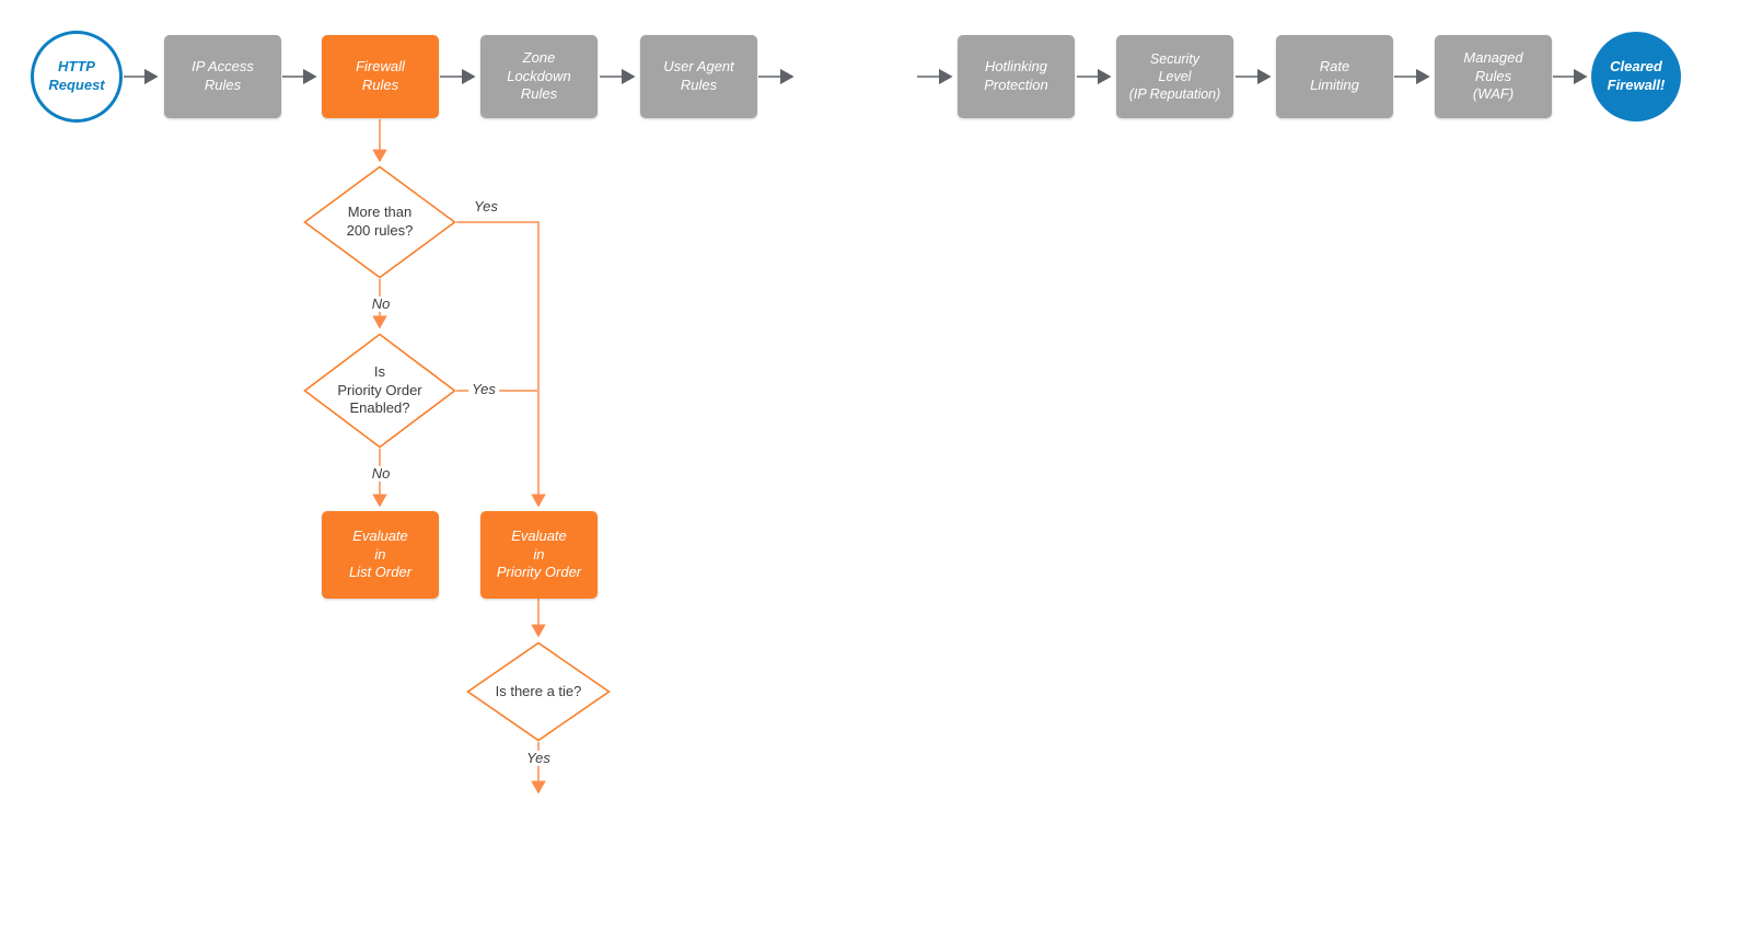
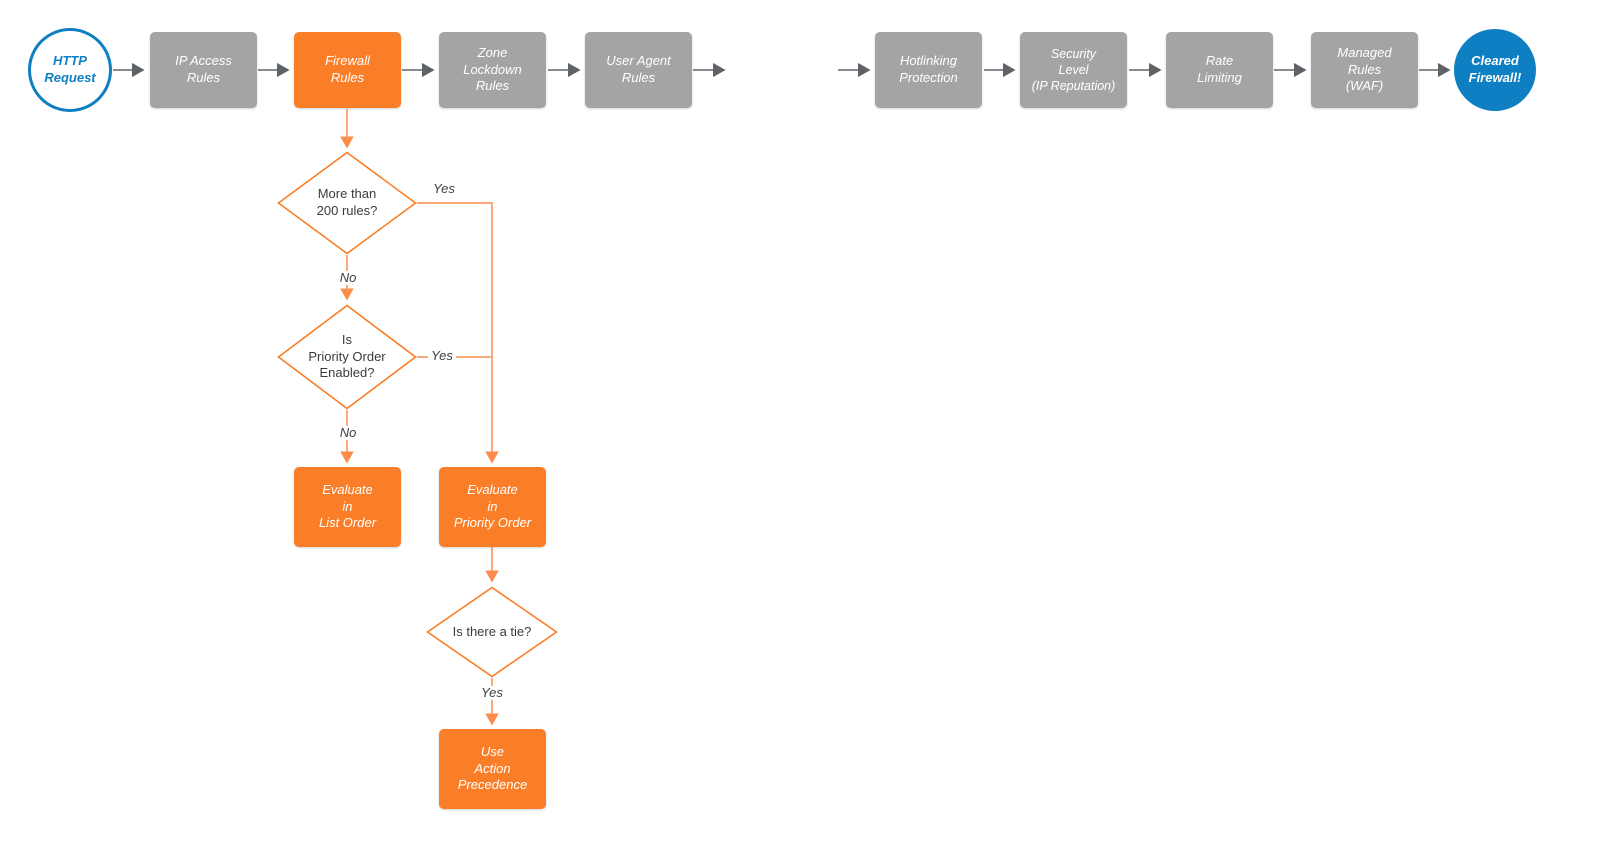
  HTTP
  Request
  IP Access
  Rules
  Firewall
  Rules
  Zone
  Lockdown
  Rules
  User Agent
  Rules
  Hotlinking
  Protection
  Security
  Level
  (IP Reputation)
  Rate
  Limiting
  Managed
  Rules
  (WAF)
  Cleared
  Firewall!
  More than
  200 rules?
  Is
  Priority Order
  Enabled?
  Is there a tie?
  Evaluate
  in
  List Order
  Evaluate
  in
  Priority Order
+ Use
+ Action
+ Precedence
  Yes
  No
  Yes
  No
  Yes
